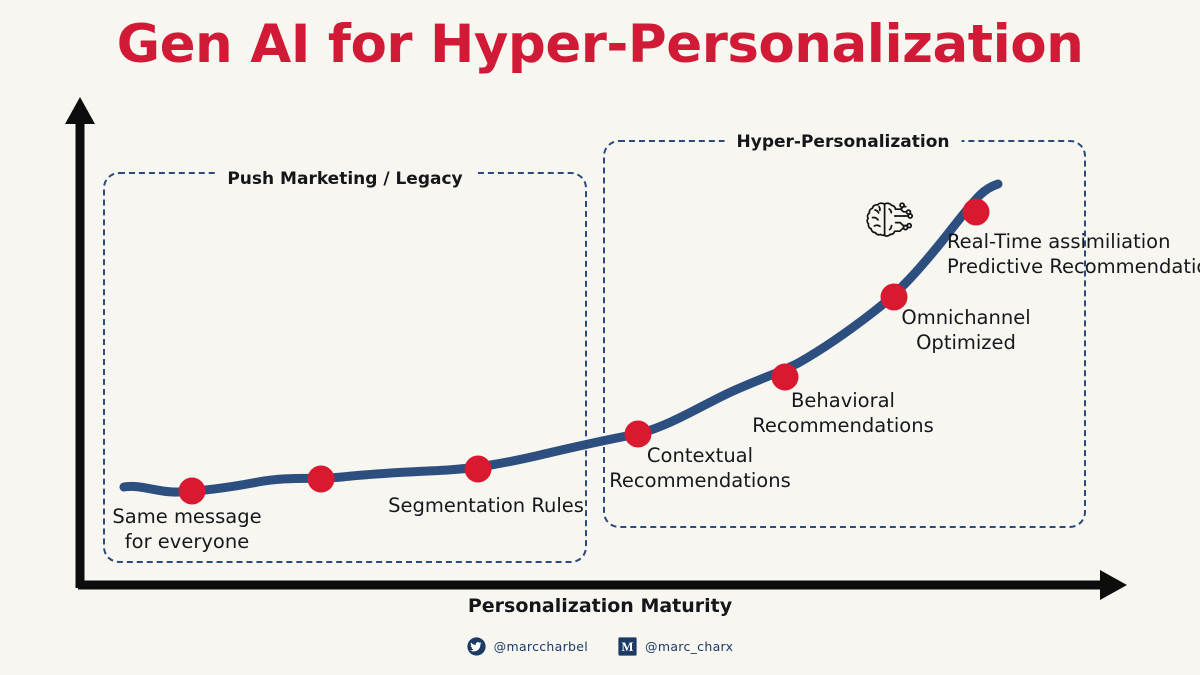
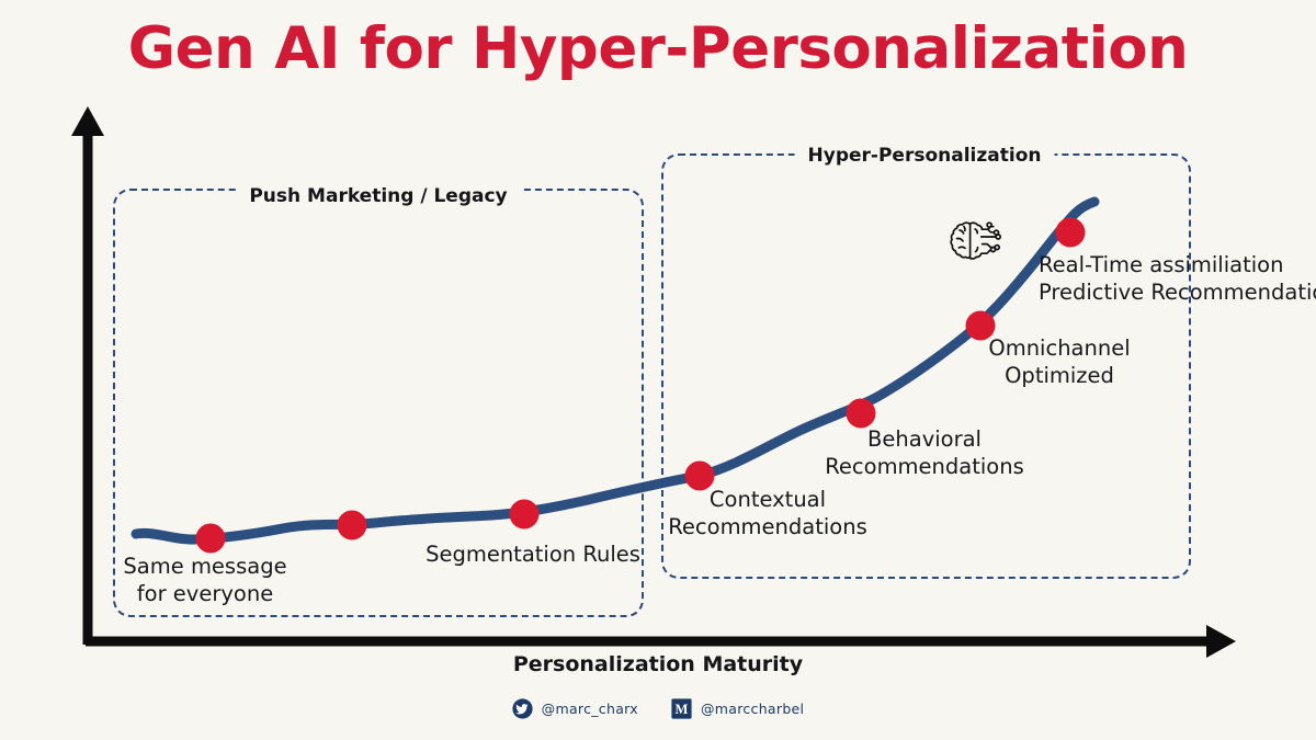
  Gen AI for Hyper-Personalization
  Push Marketing / Legacy
  Hyper-Personalization
  Same message
  for everyone
  Segmentation Rules
  Contextual
  Recommendations
  Behavioral
  Recommendations
  Omnichannel
  Optimized
  Real-Time assimiliation
  Predictive Recommendati
  Personalization Maturity
- @marccharbel
+ @marc_charx
  M
- @marc_charx
+ @marccharbel
